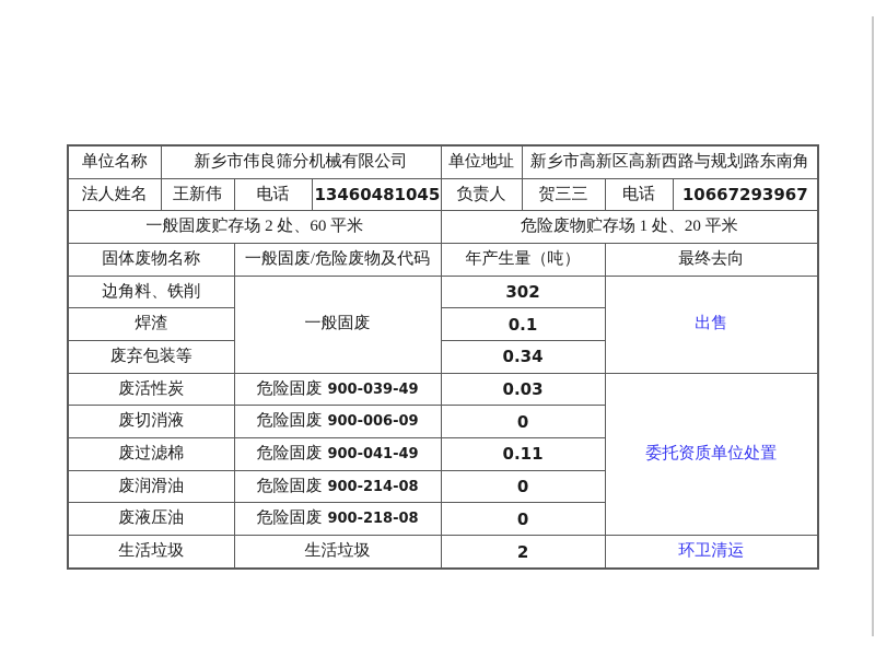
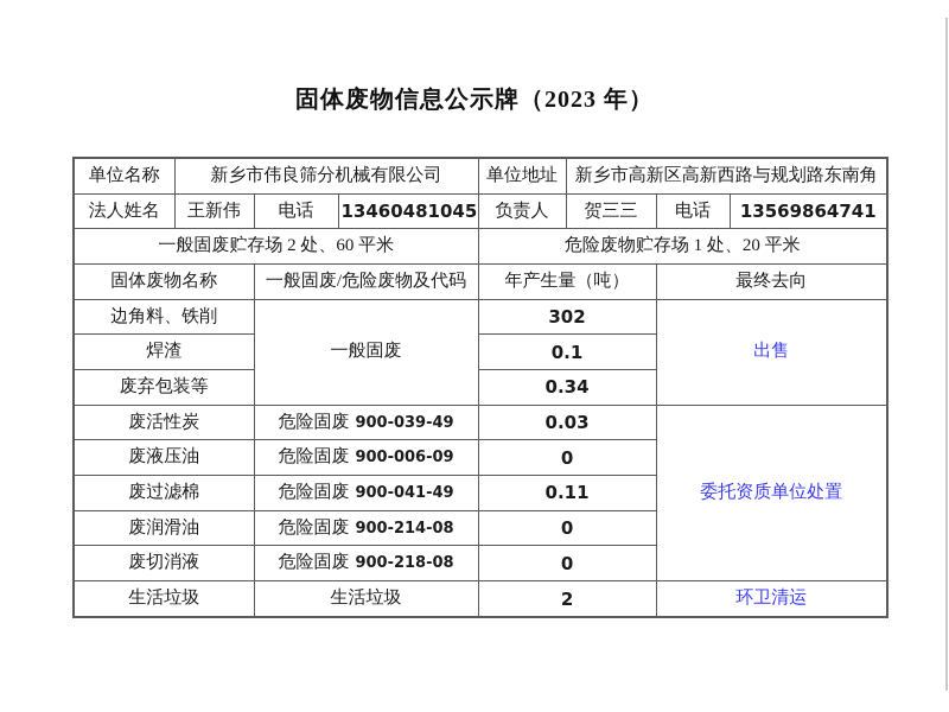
+ 固体废物信息公示牌（2023 年）
  单位名称	新乡市伟良筛分机械有限公司	单位地址	新乡市高新区高新西路与规划路东南角
- 法人姓名	王新伟	电话	13460481045	负责人	贺三三	电话	10667293967
+ 法人姓名	王新伟	电话	13460481045	负责人	贺三三	电话	13569864741
  一般固废贮存场 2 处、60 平米	危险废物贮存场 1 处、20 平米
  固体废物名称	一般固废/危险废物及代码	年产生量（吨）	最终去向
  边角料、铁削	一般固废	302	出售
  焊渣	0.1
  废弃包装等	0.34
  废活性炭	危险固废 900-039-49	0.03	委托资质单位处置
- 废切消液	危险固废 900-006-09	0
+ 废液压油	危险固废 900-006-09	0
  废过滤棉	危险固废 900-041-49	0.11
  废润滑油	危险固废 900-214-08	0
- 废液压油	危险固废 900-218-08	0
+ 废切消液	危险固废 900-218-08	0
  生活垃圾	生活垃圾	2	环卫清运
